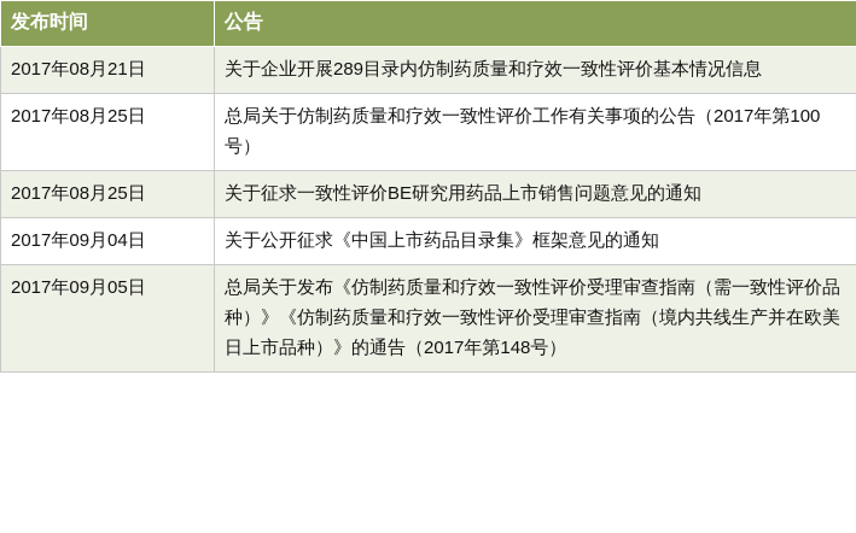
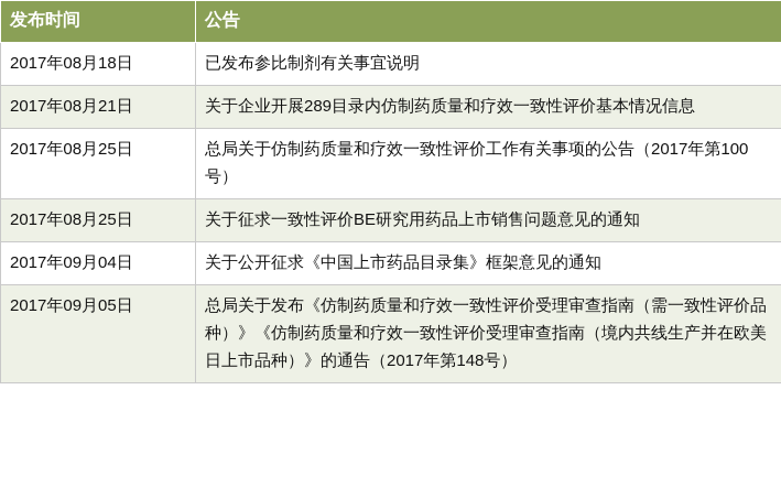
  发布时间	公告
+ 2017年08月18日	已发布参比制剂有关事宜说明
  2017年08月21日	关于企业开展289目录内仿制药质量和疗效一致性评价基本情况信息
  2017年08月25日	总局关于仿制药质量和疗效一致性评价工作有关事项的公告（2017年第100号）
  2017年08月25日	关于征求一致性评价BE研究用药品上市销售问题意见的通知
  2017年09月04日	关于公开征求《中国上市药品目录集》框架意见的通知
  2017年09月05日	总局关于发布《仿制药质量和疗效一致性评价受理审查指南（需一致性评价品种）》《仿制药质量和疗效一致性评价受理审查指南（境内共线生产并在欧美日上市品种）》的通告（2017年第148号）
